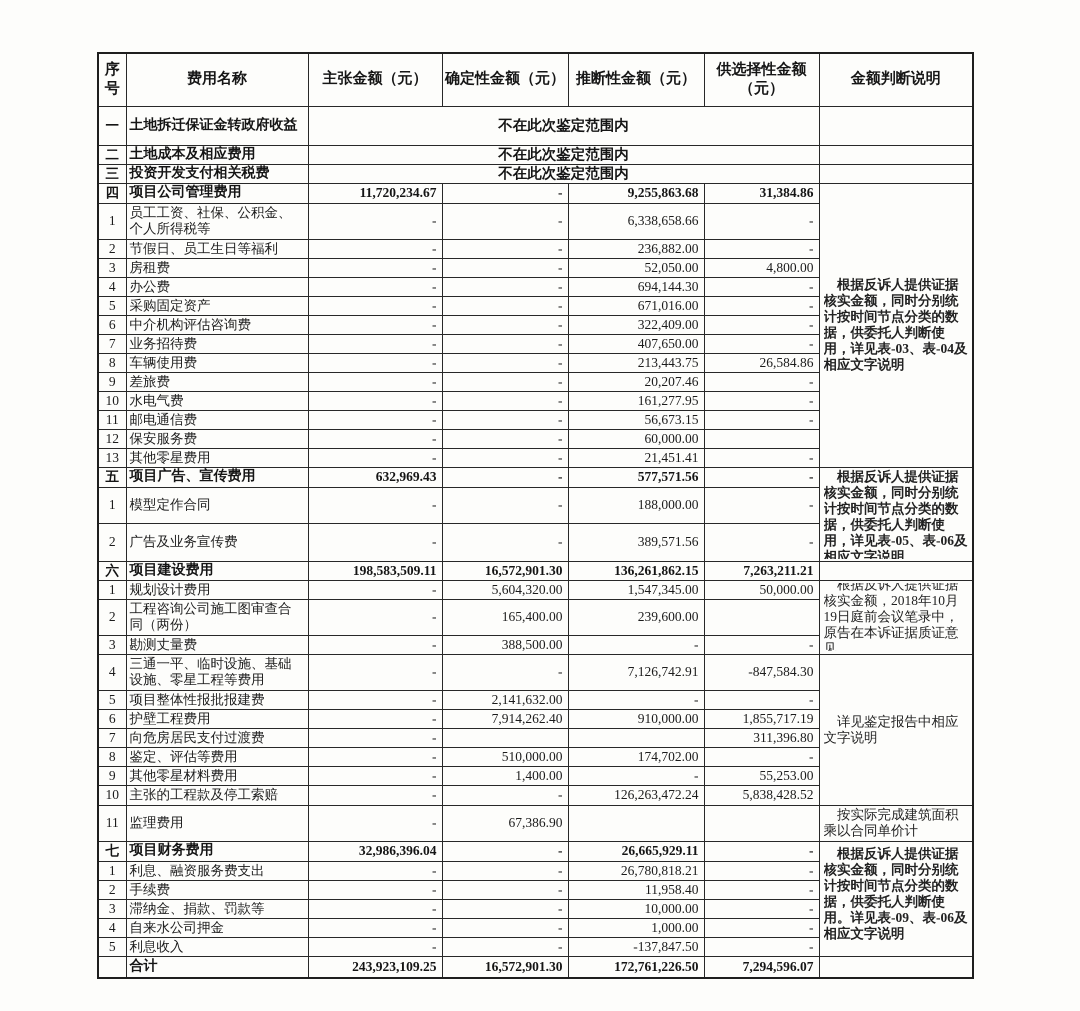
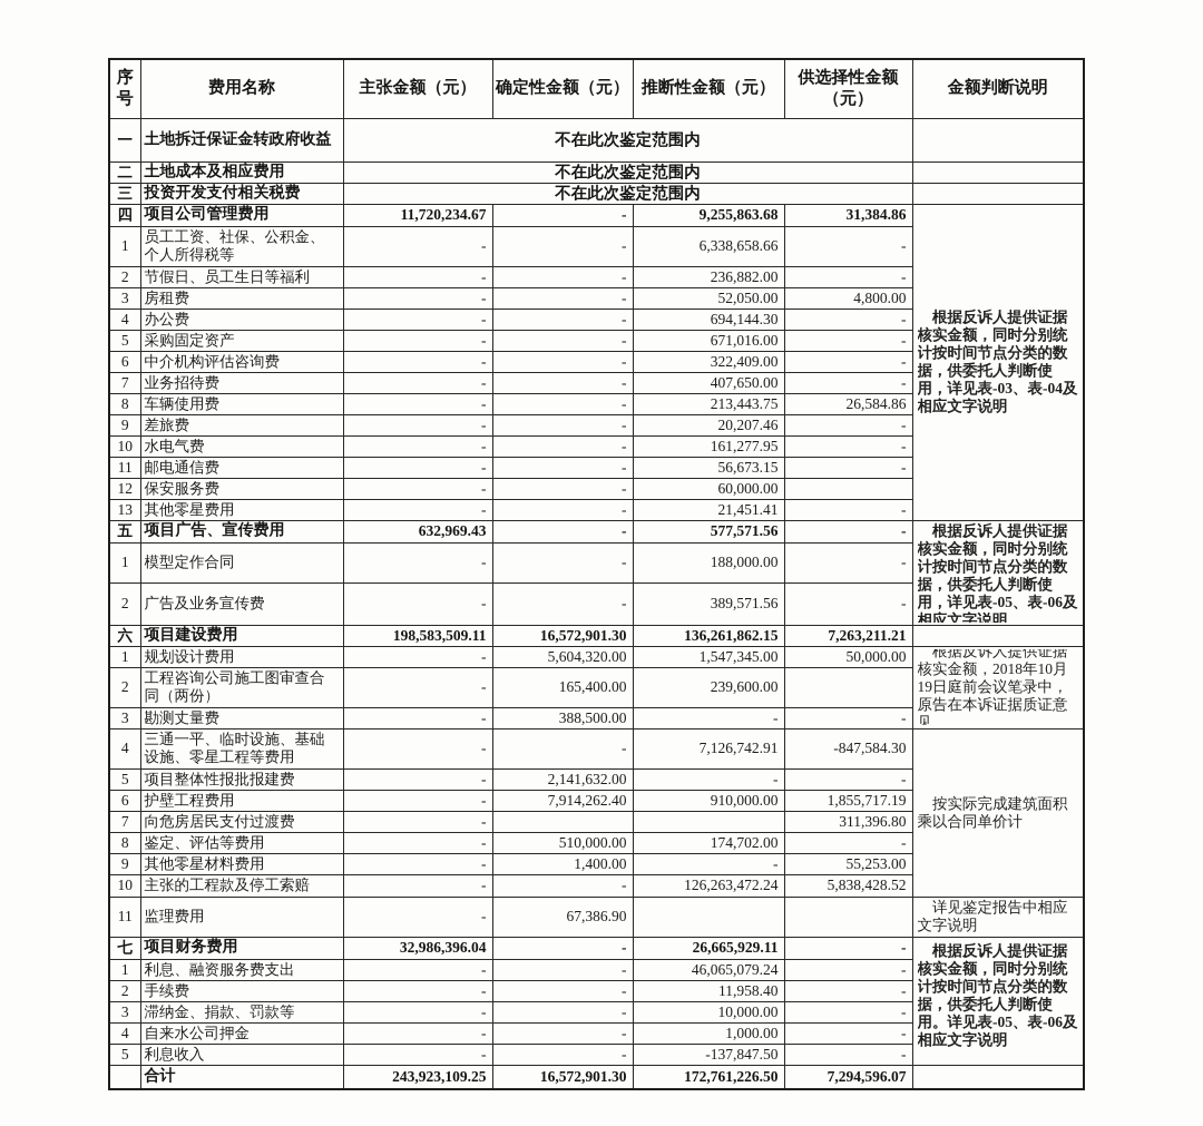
  序号	费用名称	主张金额（元）	确定性金额（元）	推断性金额（元）	供选择性金额（元）	金额判断说明
  一	土地拆迁保证金转政府收益	不在此次鉴定范围内
  二	土地成本及相应费用	不在此次鉴定范围内
  三	投资开发支付相关税费	不在此次鉴定范围内
  四	项目公司管理费用	11,720,234.67	-	9,255,863.68	31,384.86	根据反诉人提供证据核实金额，同时分别统计按时间节点分类的数据，供委托人判断使用，详见表-03、表-04及相应文字说明
  1	员工工资、社保、公积金、个人所得税等	-	-	6,338,658.66	-
  2	节假日、员工生日等福利	-	-	236,882.00	-
  3	房租费	-	-	52,050.00	4,800.00
  4	办公费	-	-	694,144.30	-
  5	采购固定资产	-	-	671,016.00	-
  6	中介机构评估咨询费	-	-	322,409.00	-
  7	业务招待费	-	-	407,650.00	-
  8	车辆使用费	-	-	213,443.75	26,584.86
  9	差旅费	-	-	20,207.46	-
  10	水电气费	-	-	161,277.95	-
  11	邮电通信费	-	-	56,673.15	-
  12	保安服务费	-	-	60,000.00
  13	其他零星费用	-	-	21,451.41	-
  五	项目广告、宣传费用	632,969.43	-	577,571.56	-	根据反诉人提供证据核实金额，同时分别统计按时间节点分类的数据，供委托人判断使用，详见表-05、表-06及相应文字说明
  1	模型定作合同	-	-	188,000.00	-
  2	广告及业务宣传费	-	-	389,571.56	-
  六	项目建设费用	198,583,509.11	16,572,901.30	136,261,862.15	7,263,211.21
  1	规划设计费用	-	5,604,320.00	1,547,345.00	50,000.00	根据反诉人提供证据核实金额，2018年10月19日庭前会议笔录中，原告在本诉证据质证意见
  2	工程咨询公司施工图审查合同（两份）	-	165,400.00	239,600.00
  3	勘测丈量费	-	388,500.00	-	-
- 4	三通一平、临时设施、基础设施、零星工程等费用	-	-	7,126,742.91	-847,584.30	详见鉴定报告中相应文字说明
+ 4	三通一平、临时设施、基础设施、零星工程等费用	-	-	7,126,742.91	-847,584.30	按实际完成建筑面积乘以合同单价计
  5	项目整体性报批报建费	-	2,141,632.00	-	-
  6	护壁工程费用	-	7,914,262.40	910,000.00	1,855,717.19
  7	向危房居民支付过渡费	-			311,396.80
  8	鉴定、评估等费用	-	510,000.00	174,702.00	-
  9	其他零星材料费用	-	1,400.00	-	55,253.00
  10	主张的工程款及停工索赔	-	-	126,263,472.24	5,838,428.52
- 11	监理费用	-	67,386.90			按实际完成建筑面积乘以合同单价计
+ 11	监理费用	-	67,386.90			详见鉴定报告中相应文字说明
- 七	项目财务费用	32,986,396.04	-	26,665,929.11	-	根据反诉人提供证据核实金额，同时分别统计按时间节点分类的数据，供委托人判断使用。详见表-09、表-06及相应文字说明
+ 七	项目财务费用	32,986,396.04	-	26,665,929.11	-	根据反诉人提供证据核实金额，同时分别统计按时间节点分类的数据，供委托人判断使用。详见表-05、表-06及相应文字说明
- 1	利息、融资服务费支出	-	-	26,780,818.21	-
+ 1	利息、融资服务费支出	-	-	46,065,079.24	-
  2	手续费	-	-	11,958.40	-
  3	滞纳金、捐款、罚款等	-	-	10,000.00	-
  4	自来水公司押金	-	-	1,000.00	-
  5	利息收入	-	-	-137,847.50	-
  	合计	243,923,109.25	16,572,901.30	172,761,226.50	7,294,596.07
